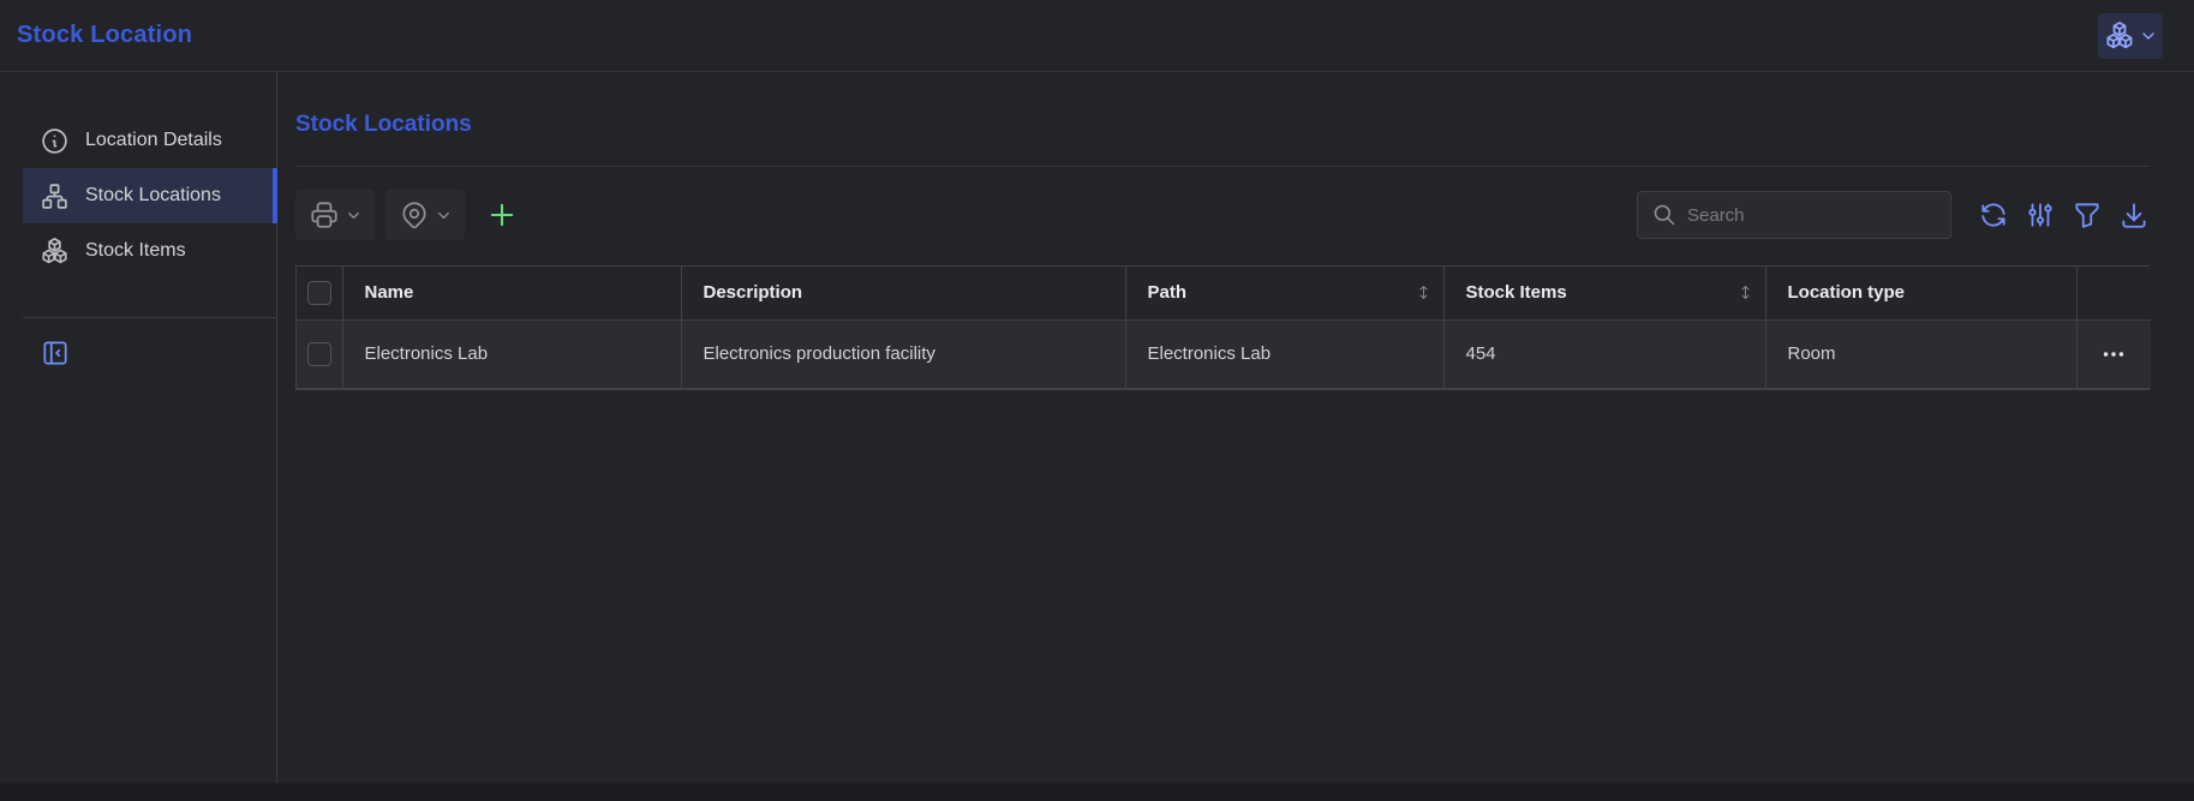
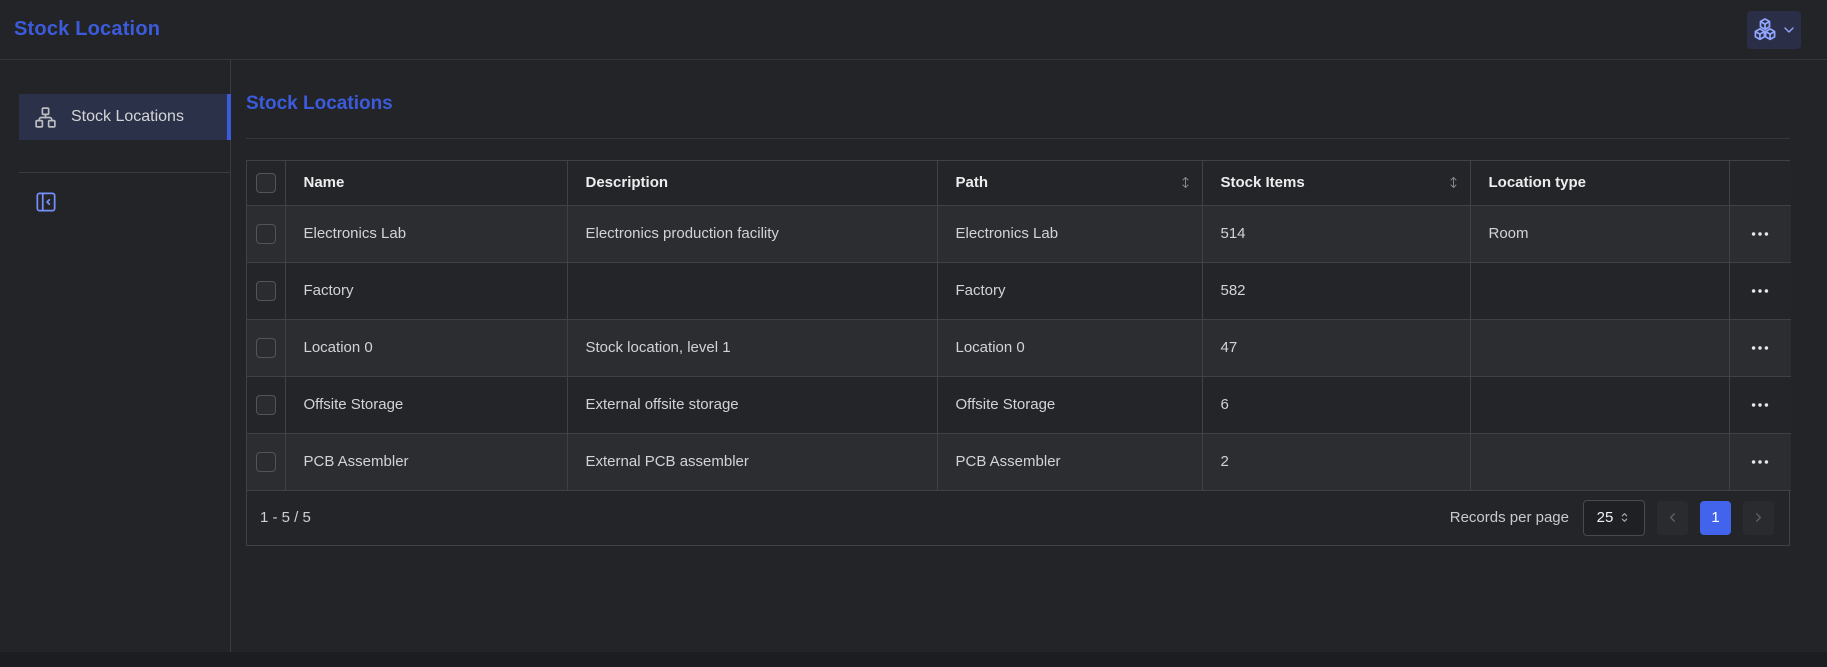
  Stock Location
- Location Details
  Stock Locations
- Stock Items
  Stock Locations
- Search
  	Name	Description	Path	Stock Items	Location type
- 	Electronics Lab	Electronics production facility	Electronics Lab	454	Room
+ 	Electronics Lab	Electronics production facility	Electronics Lab	514	Room
+ 	Factory		Factory	582
+ 	Location 0	Stock location, level 1	Location 0	47
+ 	Offsite Storage	External offsite storage	Offsite Storage	6
+ 	PCB Assembler	External PCB assembler	PCB Assembler	2
+ 1 - 5 / 5
+ Records per page
+ 25
+ 1
